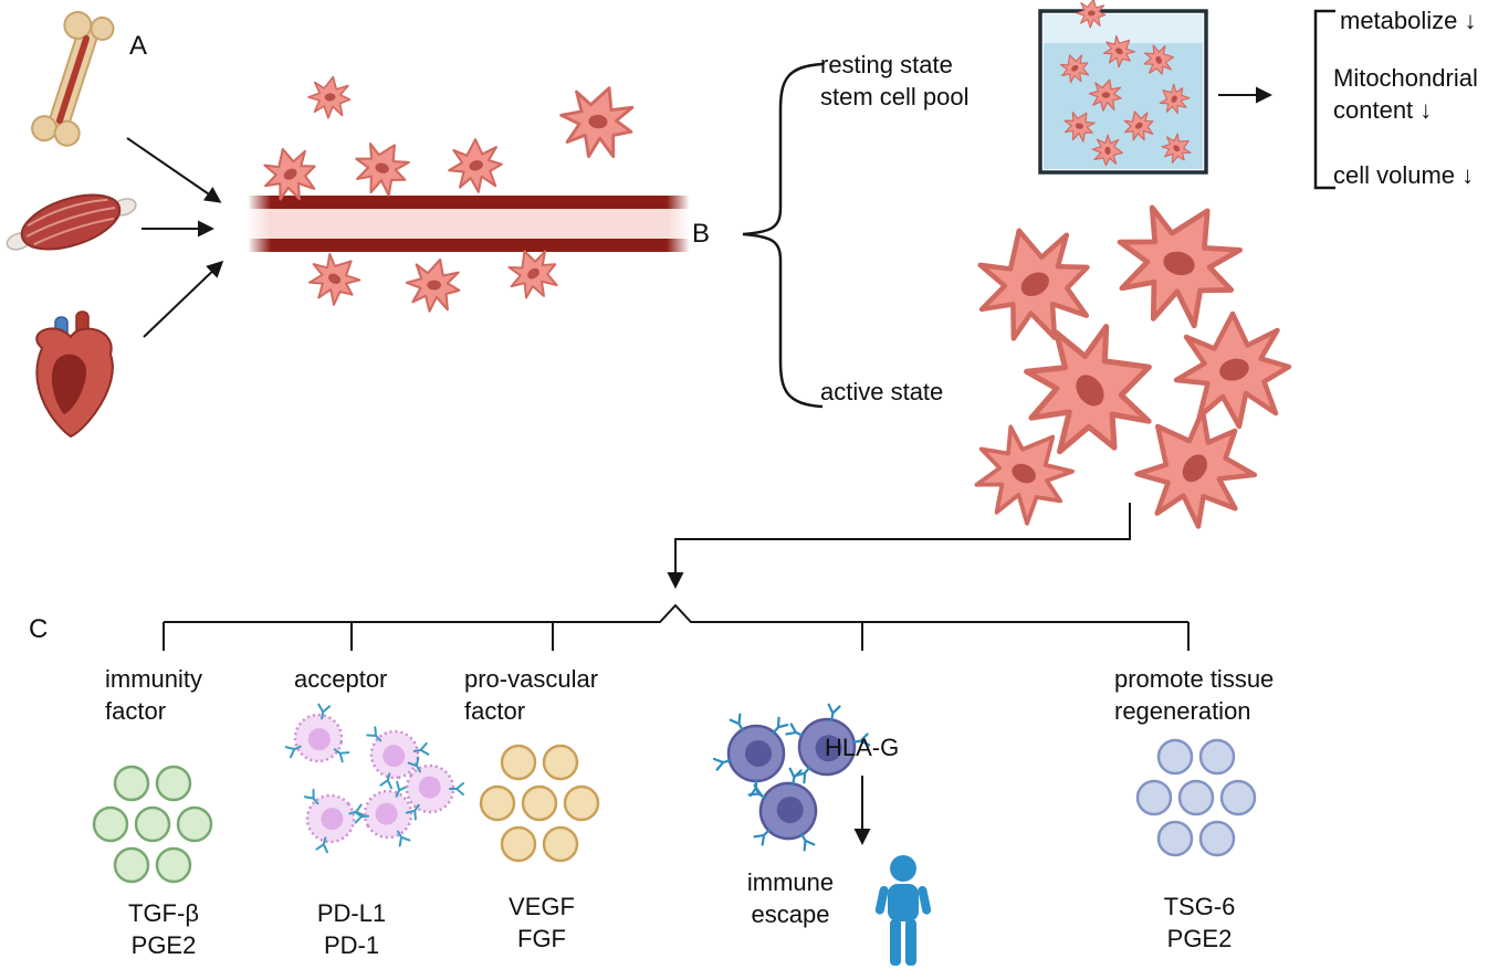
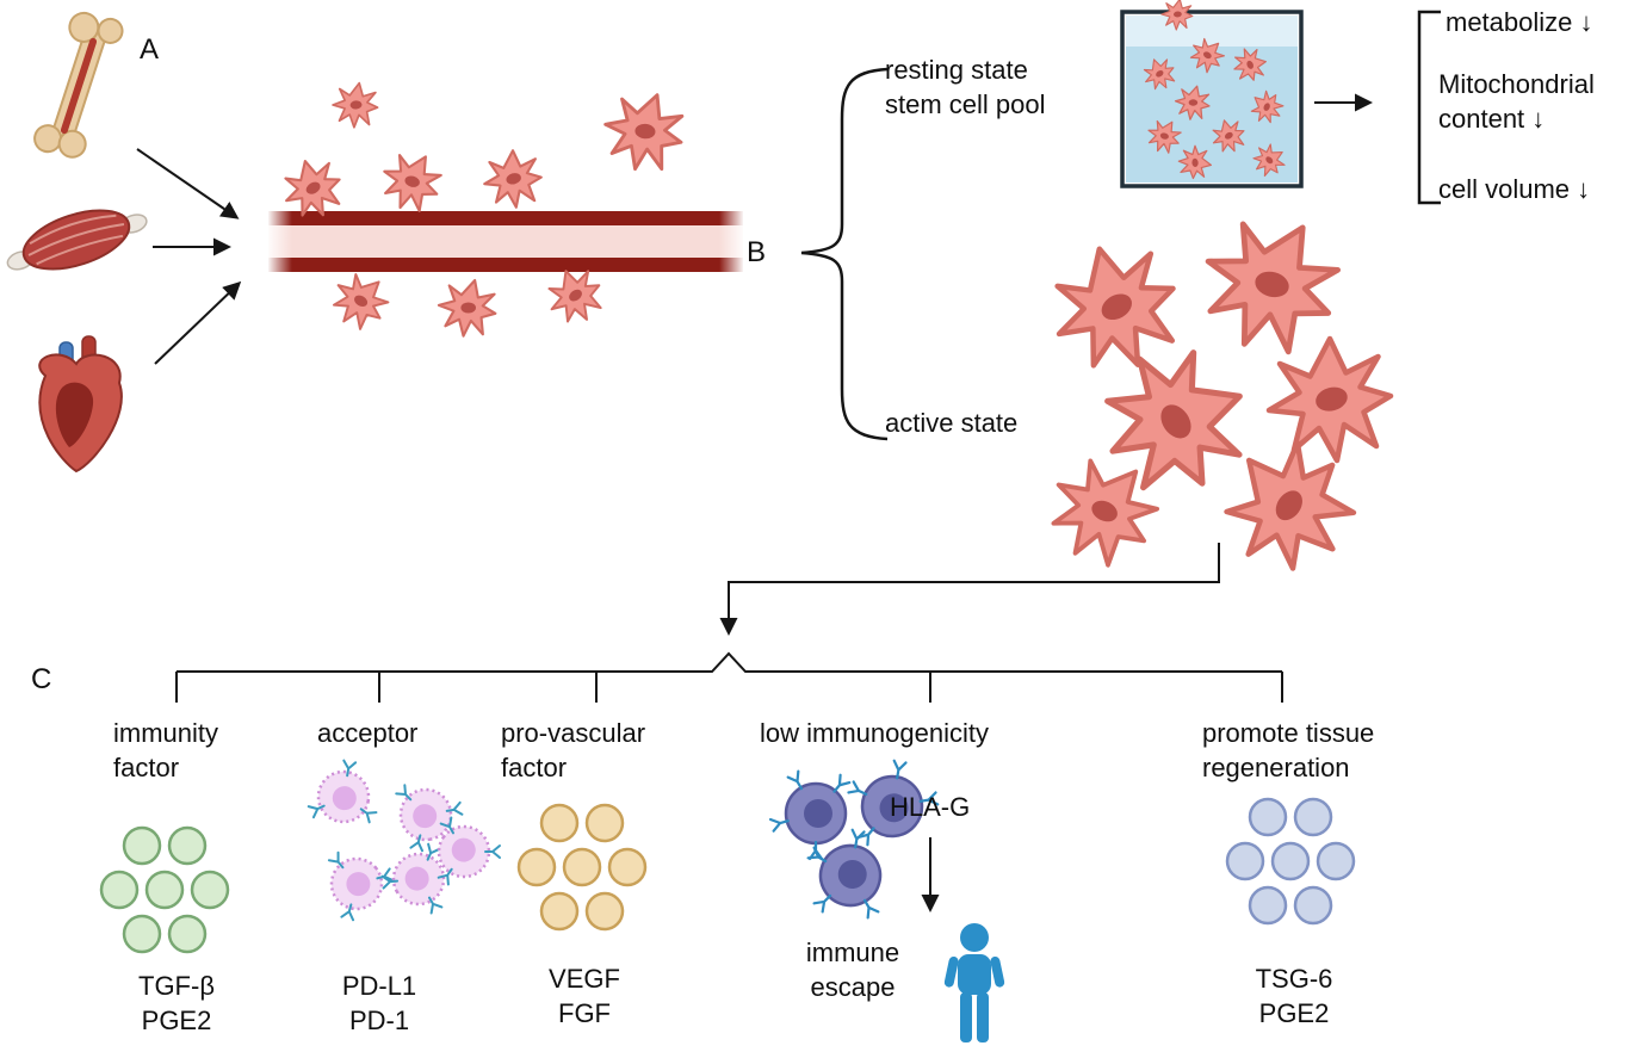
  A
  B
  C
  resting state
  stem cell pool
  active state
  metabolize ↓
  Mitochondrial
  content ↓
  cell volume ↓
  immunity
  factor
  TGF-β
  PGE2
  acceptor
  PD-L1
  PD-1
  pro-vascular
  factor
  VEGF
  FGF
+ low immunogenicity
  HLA-G
  immune
  escape
  promote tissue
  regeneration
  TSG-6
  PGE2
